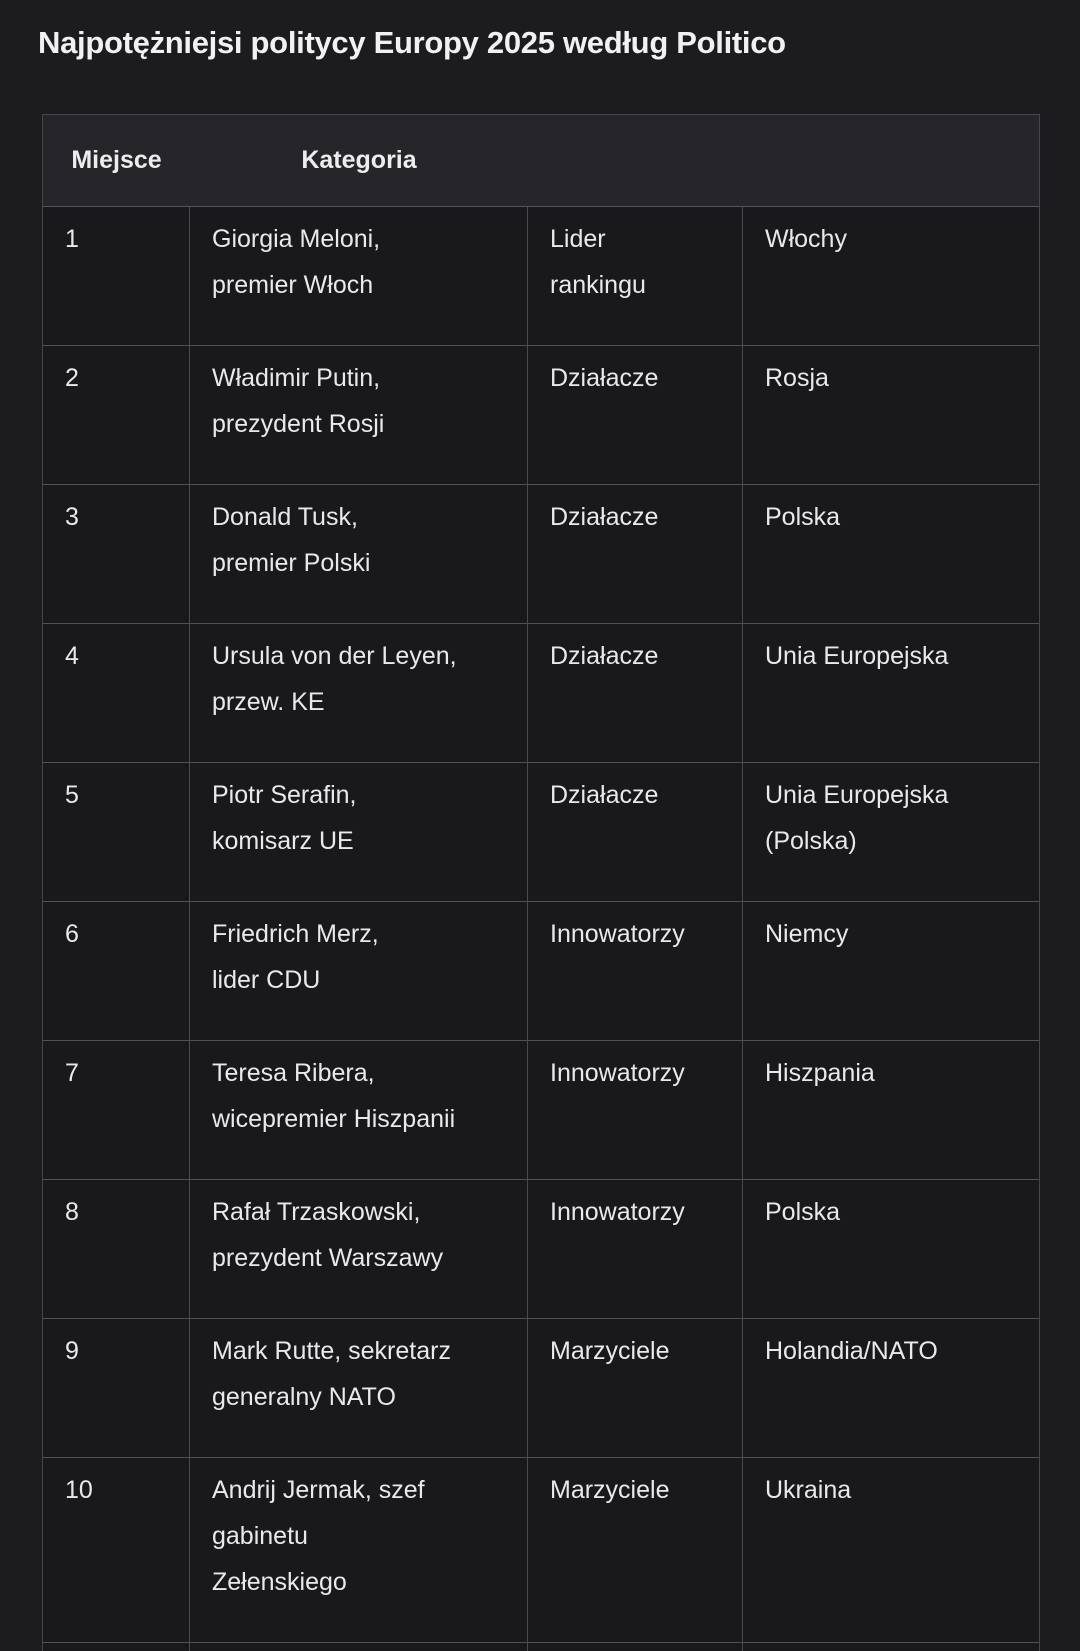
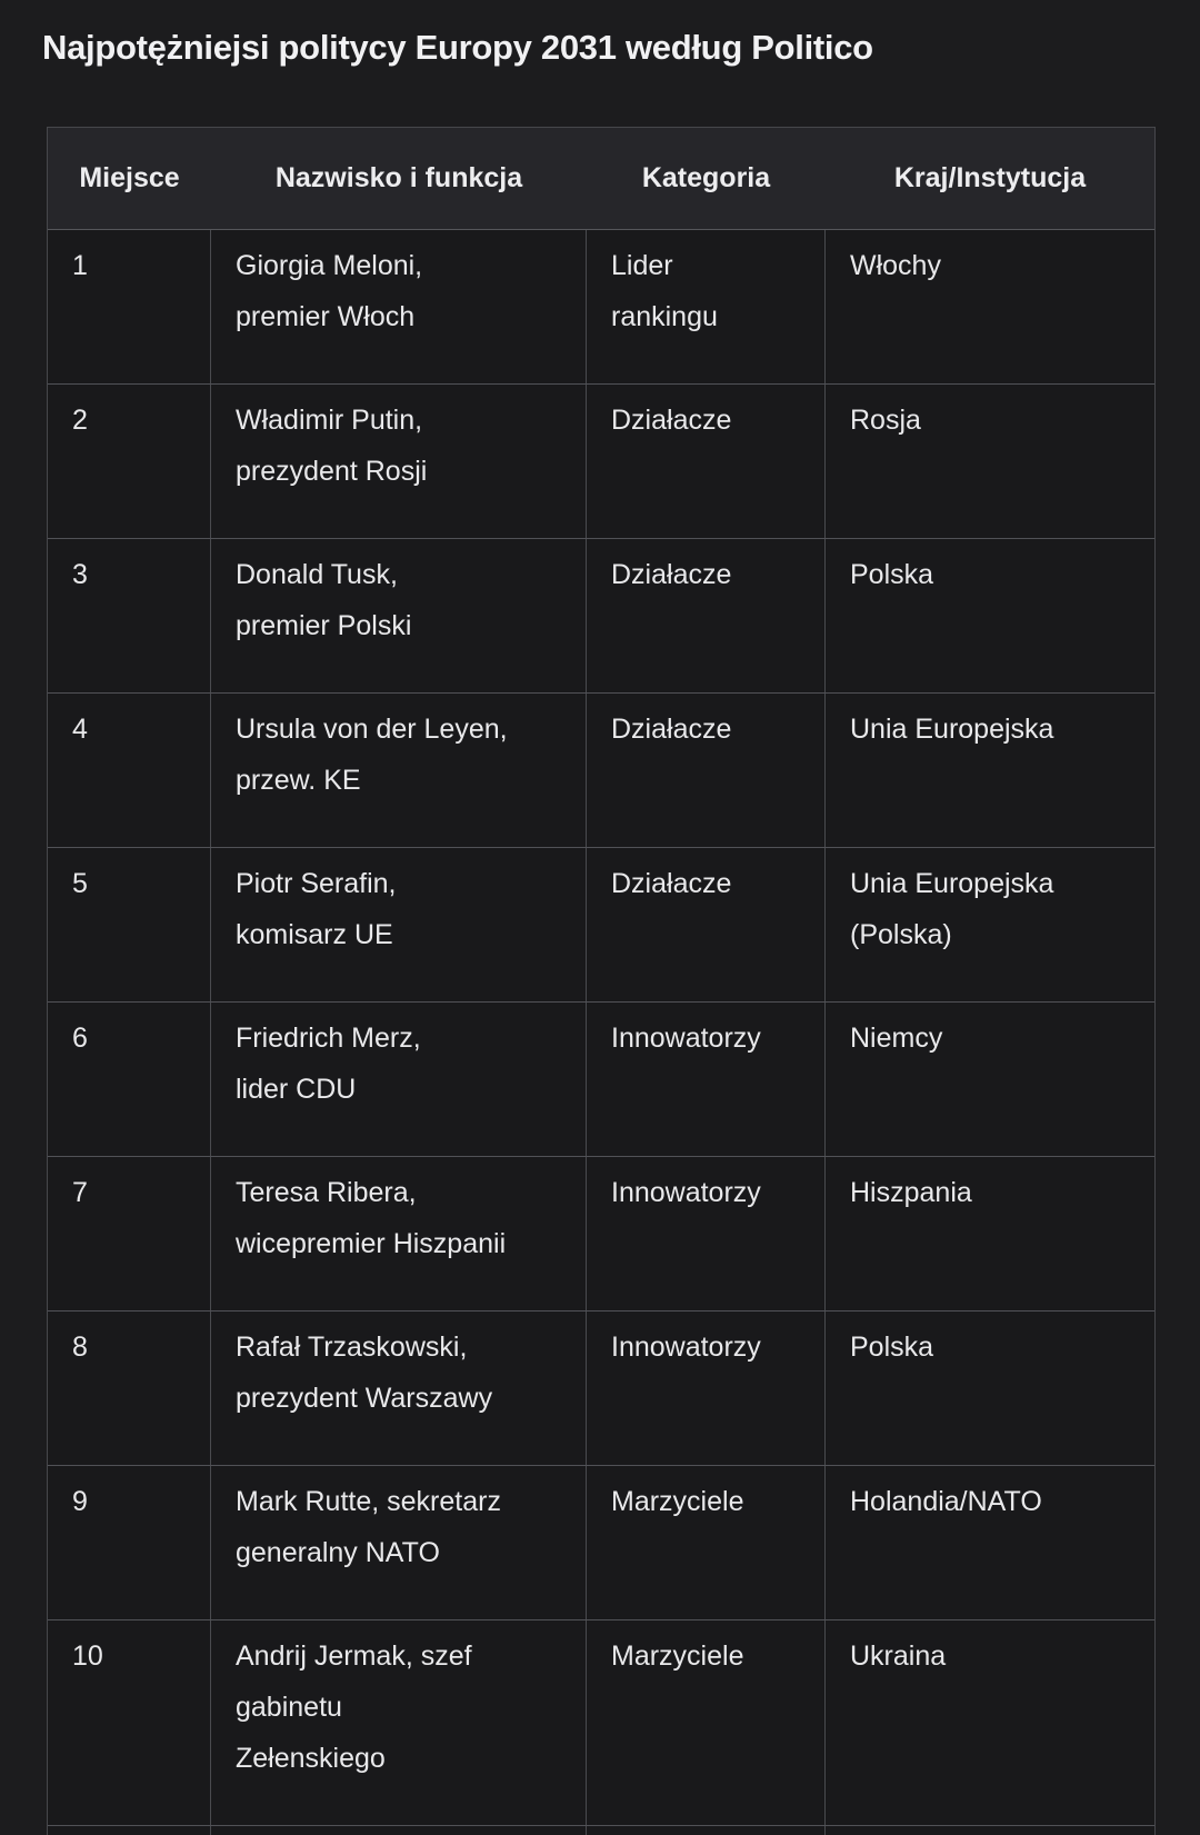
- Najpotężniejsi politycy Europy 2025 według Politico
+ Najpotężniejsi politycy Europy 2031 według Politico
  Miejsce
+ Nazwisko i funkcja
  Kategoria
+ Kraj/Instytucja
  1
  Giorgia Meloni,
  premier Włoch
  Lider
  rankingu
  Włochy
  2
  Władimir Putin,
  prezydent Rosji
  Działacze
  Rosja
  3
  Donald Tusk,
  premier Polski
  Działacze
  Polska
  4
  Ursula von der Leyen,
  przew. KE
  Działacze
  Unia Europejska
  5
  Piotr Serafin,
  komisarz UE
  Działacze
  Unia Europejska
  (Polska)
  6
  Friedrich Merz,
  lider CDU
  Innowatorzy
  Niemcy
  7
  Teresa Ribera,
  wicepremier Hiszpanii
  Innowatorzy
  Hiszpania
  8
  Rafał Trzaskowski,
  prezydent Warszawy
  Innowatorzy
  Polska
  9
  Mark Rutte, sekretarz
  generalny NATO
  Marzyciele
  Holandia/NATO
  10
  Andrij Jermak, szef
  gabinetu
  Zełenskiego
  Marzyciele
  Ukraina
